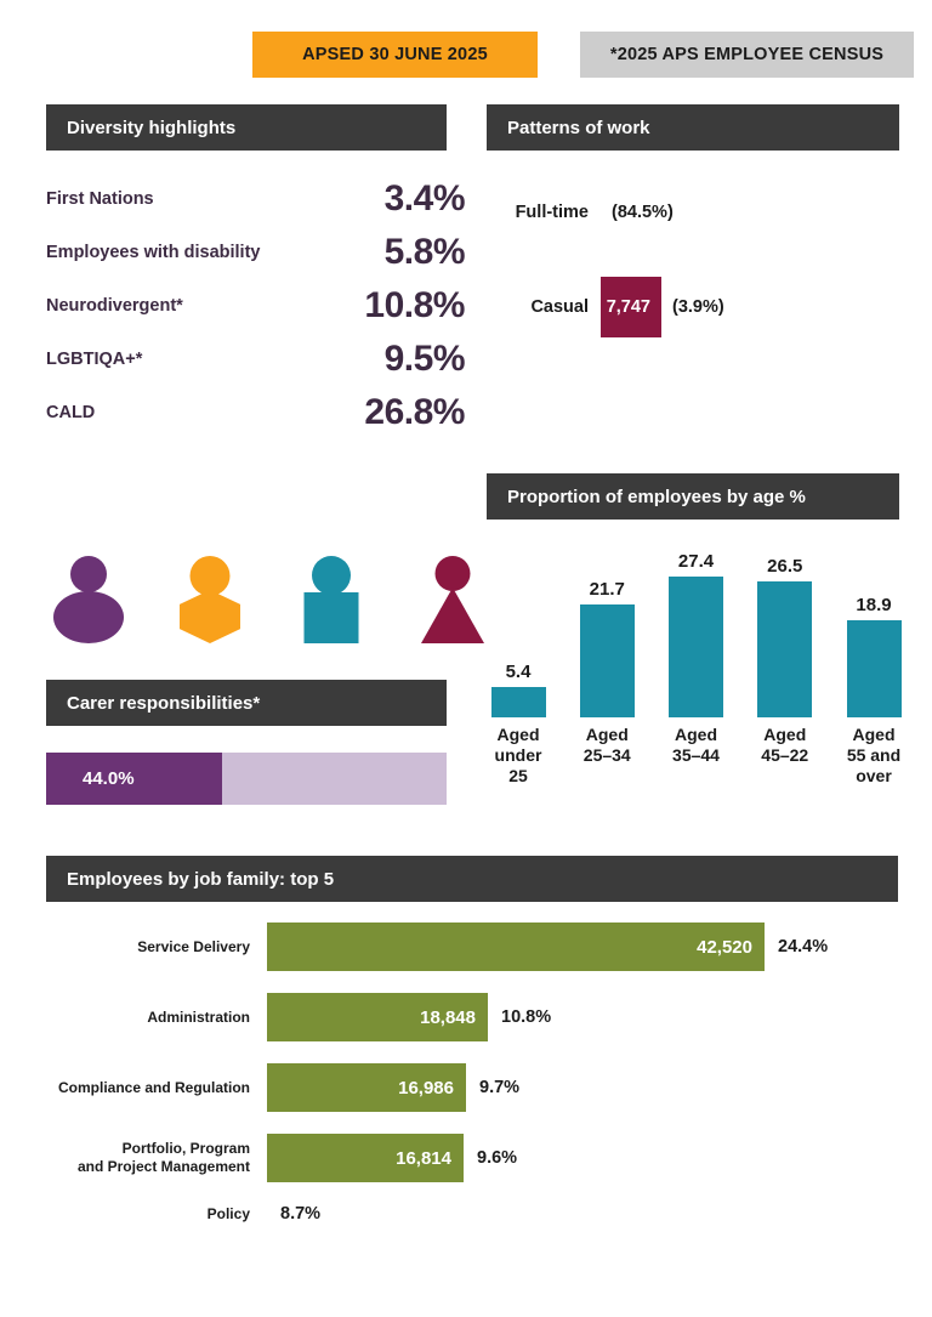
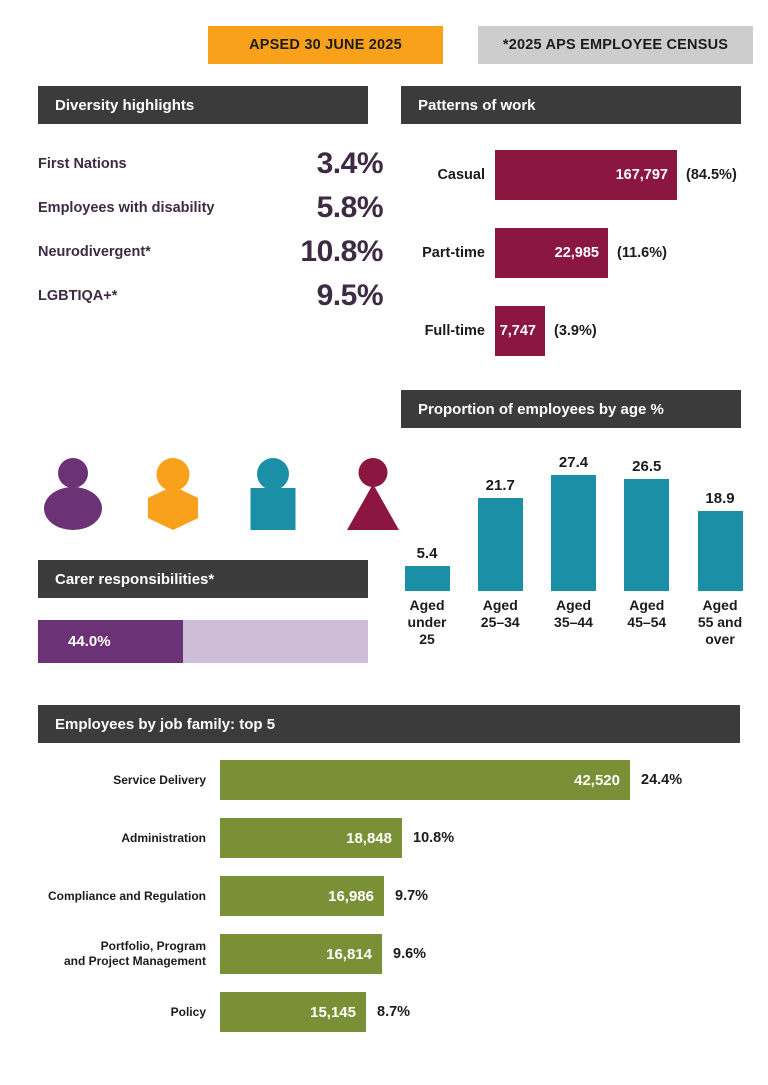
  APSED 30 JUNE 2025
  *2025 APS EMPLOYEE CENSUS
  Diversity highlights
  First Nations
  3.4%
  Employees with disability
  5.8%
  Neurodivergent*
  10.8%
  LGBTIQA+*
  9.5%
- CALD
- 26.8%
  Carer responsibilities*
  44.0%
  Patterns of work
- Full-time
+ Casual
+ 167,797
  (84.5%)
+ Part-time
+ 22,985
+ (11.6%)
- Casual
+ Full-time
  7,747
  (3.9%)
  Proportion of employees by age %
  5.4
  21.7
  27.4
  26.5
  18.9
  Aged
  under 25
  Aged
  25–34
  Aged
  35–44
  Aged
- 45–22
+ 45–54
  Aged
  55 and
  over
  Employees by job family: top 5
  Service Delivery
  42,520
  24.4%
  Administration
  18,848
  10.8%
  Compliance and Regulation
  16,986
  9.7%
  Portfolio, Program
  and Project Management
  16,814
  9.6%
  Policy
+ 15,145
  8.7%
